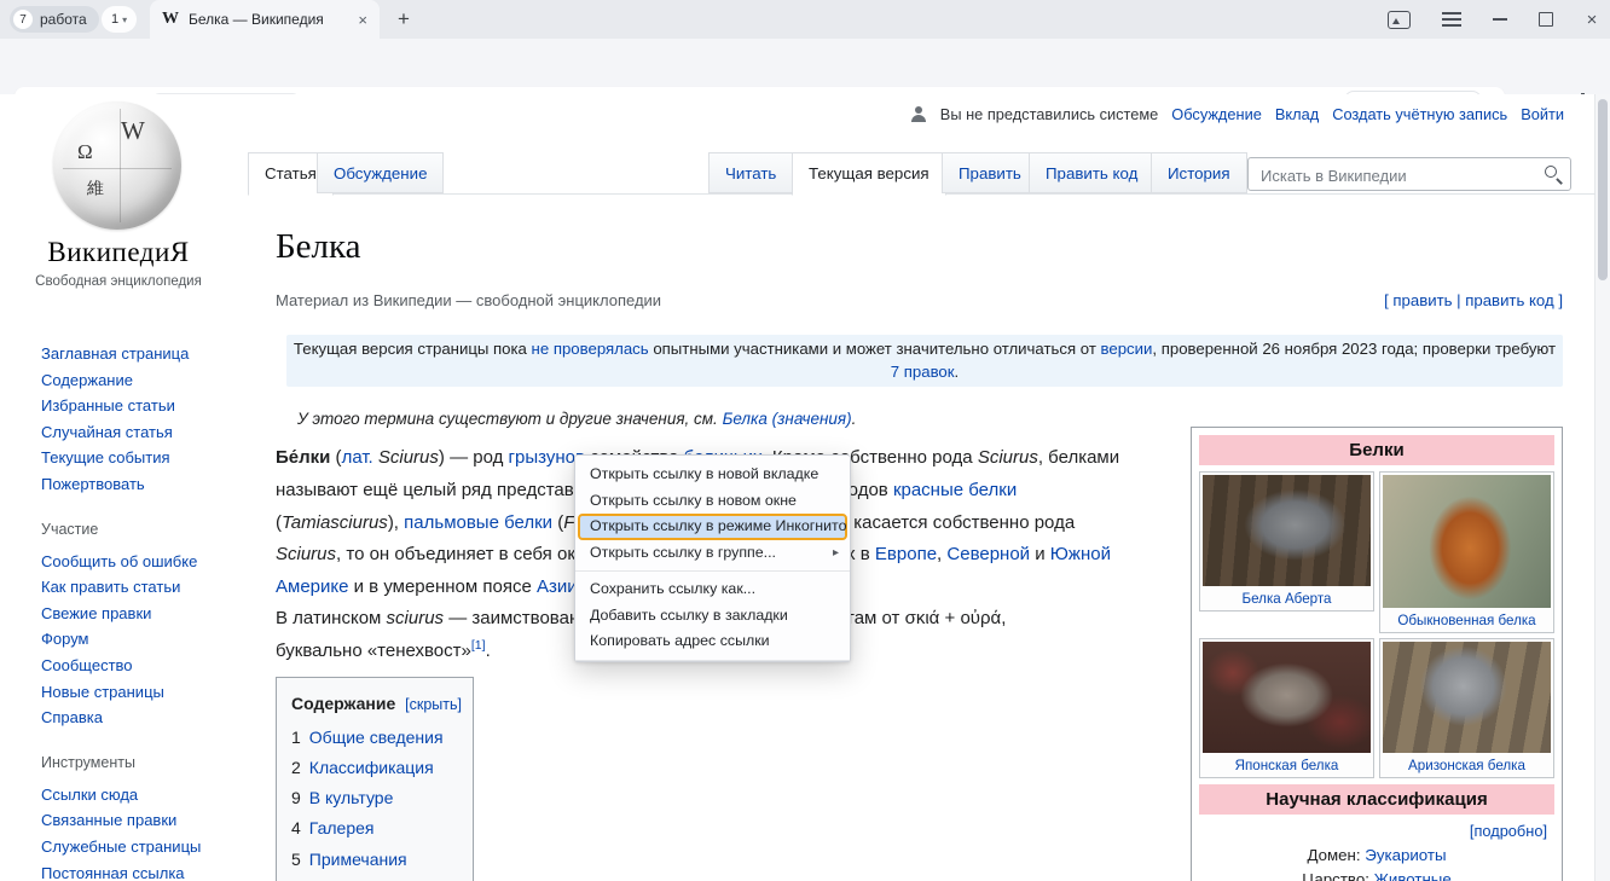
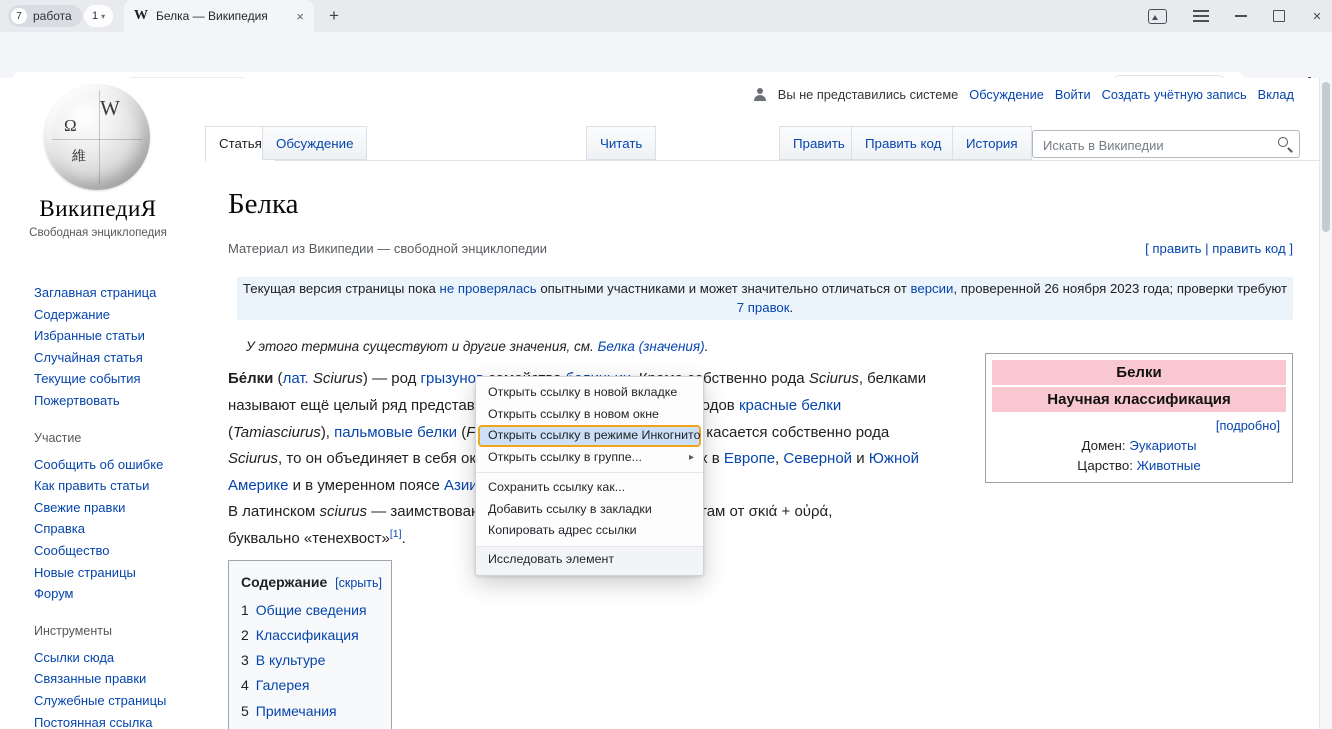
  7
  работа
  1
  ▾
  W
  Белка — Википедия
  ×
  +
  ×
  Вы не представились системе
  Обсуждение
- Вклад
+ Войти
  Создать учётную запись
- Войти
+ Вклад
  Статья
  Обсуждение
  Читать
- Текущая версия
  Править
  Править код
  История
  Искать в Википедии
  Ω
  W
  維
  ВикипедиЯ
  Свободная энциклопедия
  Заглавная страница
  Содержание
  Избранные статьи
  Случайная статья
  Текущие события
  Пожертвовать
  Участие
  Сообщить об ошибке
  Как править статьи
  Свежие правки
- Форум
+ Справка
  Сообщество
  Новые страницы
- Справка
+ Форум
  Инструменты
  Ссылки сюда
  Связанные правки
  Служебные страницы
  Постоянная ссылка
  Белка
  Материал из Википедии — свободной энциклопедии
  [ править | править код ]
  Текущая версия страницы пока не проверялась опытными участниками и может значительно отличаться от версии, проверенной 26 ноября 2023 года; проверки требуют
  7 правок.
  У этого термина существуют и другие значения, см. Белка (значения).
  Америке и в умеренном поясе Азии
  буквально «тенехвост»[1].
  Содержание [скрыть]
  1 Общие сведения
  2 Классификация
- 9 В культуре
+ 3 В культуре
  4 Галерея
  5 Примечания
  Белки
- Белка Аберта
- Обыкновенная белка
- Японская белка
- Аризонская белка
  Научная классификация
  [подробно]
  Домен: Эукариоты
  Царство: Животные
  Открыть ссылку в новой вкладке
  Открыть ссылку в новом окне
  Открыть ссылку в режиме Инкогнито
  Открыть ссылку в группе...
  ▸
  Сохранить ссылку как...
  Добавить ссылку в закладки
  Копировать адрес ссылки
+ Исследовать элемент
